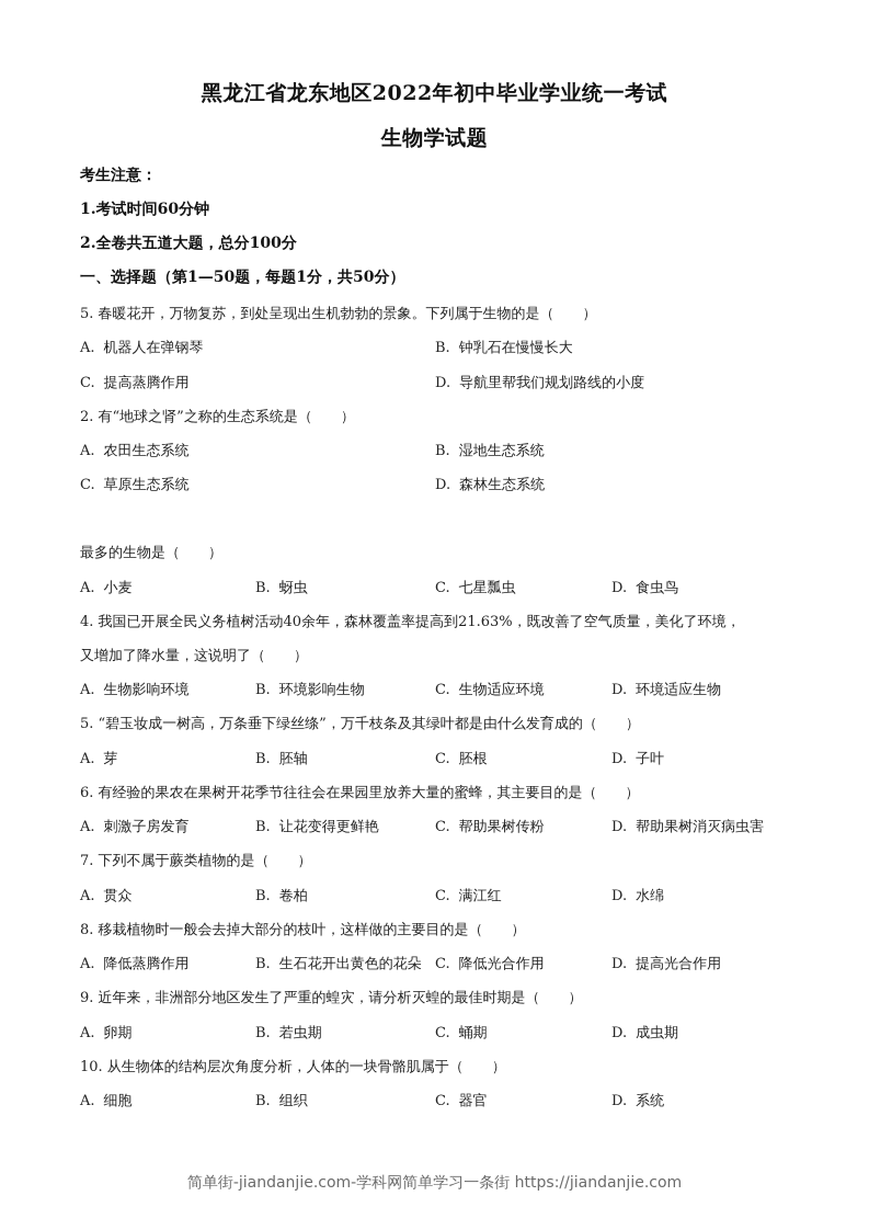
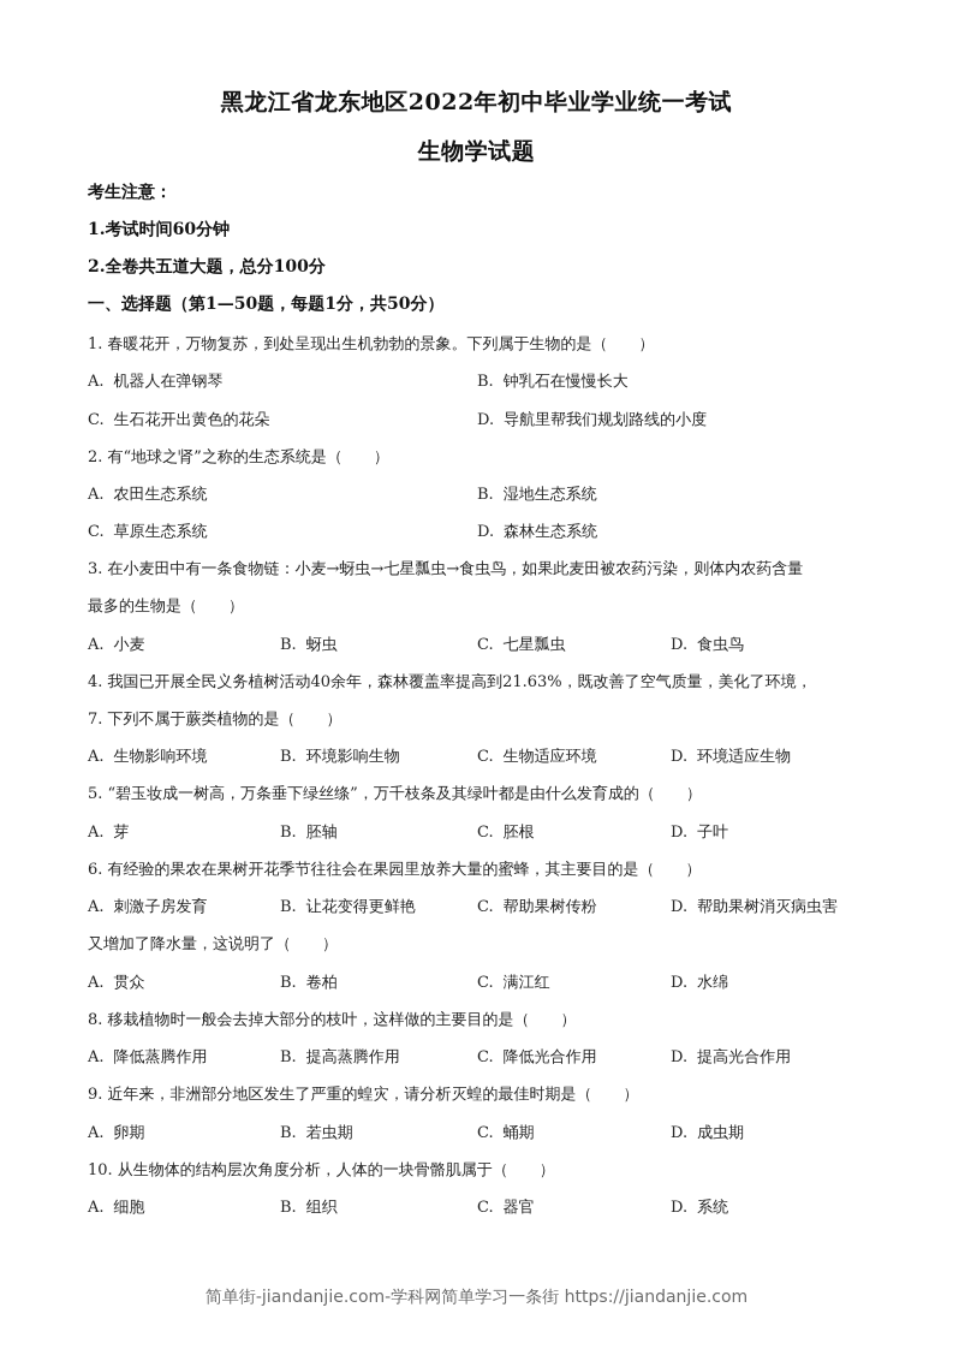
  黑龙江省龙东地区2022年初中毕业学业统一考试
  生物学试题
  考生注意：
  1.考试时间60分钟
  2.全卷共五道大题，总分100分
  一、选择题（第1—50题，每题1分，共50分）
- 5. 春暖花开，万物复苏，到处呈现出生机勃勃的景象。下列属于生物的是（ ）
+ 1. 春暖花开，万物复苏，到处呈现出生机勃勃的景象。下列属于生物的是（ ）
  A. 机器人在弹钢琴
  B. 钟乳石在慢慢长大
- C. 提高蒸腾作用
+ C. 生石花开出黄色的花朵
  D. 导航里帮我们规划路线的小度
  2. 有“地球之肾”之称的生态系统是（ ）
  A. 农田生态系统
  B. 湿地生态系统
  C. 草原生态系统
  D. 森林生态系统
+ 3. 在小麦田中有一条食物链：小麦→蚜虫→七星瓢虫→食虫鸟，如果此麦田被农药污染，则体内农药含量
  最多的生物是（ ）
  A. 小麦
  B. 蚜虫
  C. 七星瓢虫
  D. 食虫鸟
  4. 我国已开展全民义务植树活动40余年，森林覆盖率提高到21.63%，既改善了空气质量，美化了环境，
- 又增加了降水量，这说明了（ ）
+ 7. 下列不属于蕨类植物的是（ ）
  A. 生物影响环境
  B. 环境影响生物
  C. 生物适应环境
  D. 环境适应生物
  5. “碧玉妆成一树高，万条垂下绿丝绦”，万千枝条及其绿叶都是由什么发育成的（ ）
  A. 芽
  B. 胚轴
  C. 胚根
  D. 子叶
  6. 有经验的果农在果树开花季节往往会在果园里放养大量的蜜蜂，其主要目的是（ ）
  A. 刺激子房发育
  B. 让花变得更鲜艳
  C. 帮助果树传粉
  D. 帮助果树消灭病虫害
- 7. 下列不属于蕨类植物的是（ ）
+ 又增加了降水量，这说明了（ ）
  A. 贯众
  B. 卷柏
  C. 满江红
  D. 水绵
  8. 移栽植物时一般会去掉大部分的枝叶，这样做的主要目的是（ ）
  A. 降低蒸腾作用
- B. 生石花开出黄色的花朵
+ B. 提高蒸腾作用
  C. 降低光合作用
  D. 提高光合作用
  9. 近年来，非洲部分地区发生了严重的蝗灾，请分析灭蝗的最佳时期是（ ）
  A. 卵期
  B. 若虫期
  C. 蛹期
  D. 成虫期
  10. 从生物体的结构层次角度分析，人体的一块骨骼肌属于（ ）
  A. 细胞
  B. 组织
  C. 器官
  D. 系统
  简单街-jiandanjie.com-学科网简单学习一条街 https://jiandanjie.com
